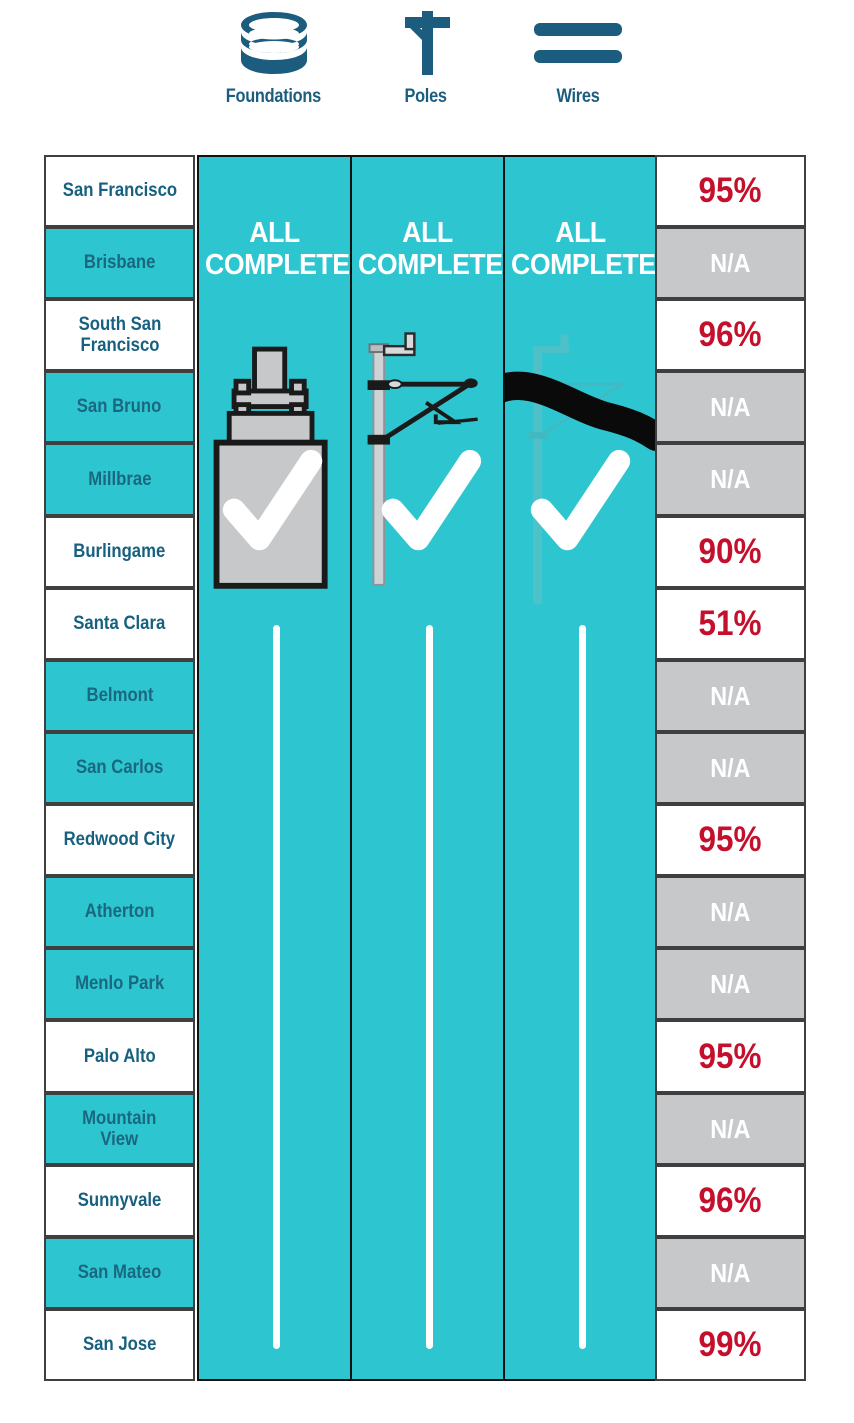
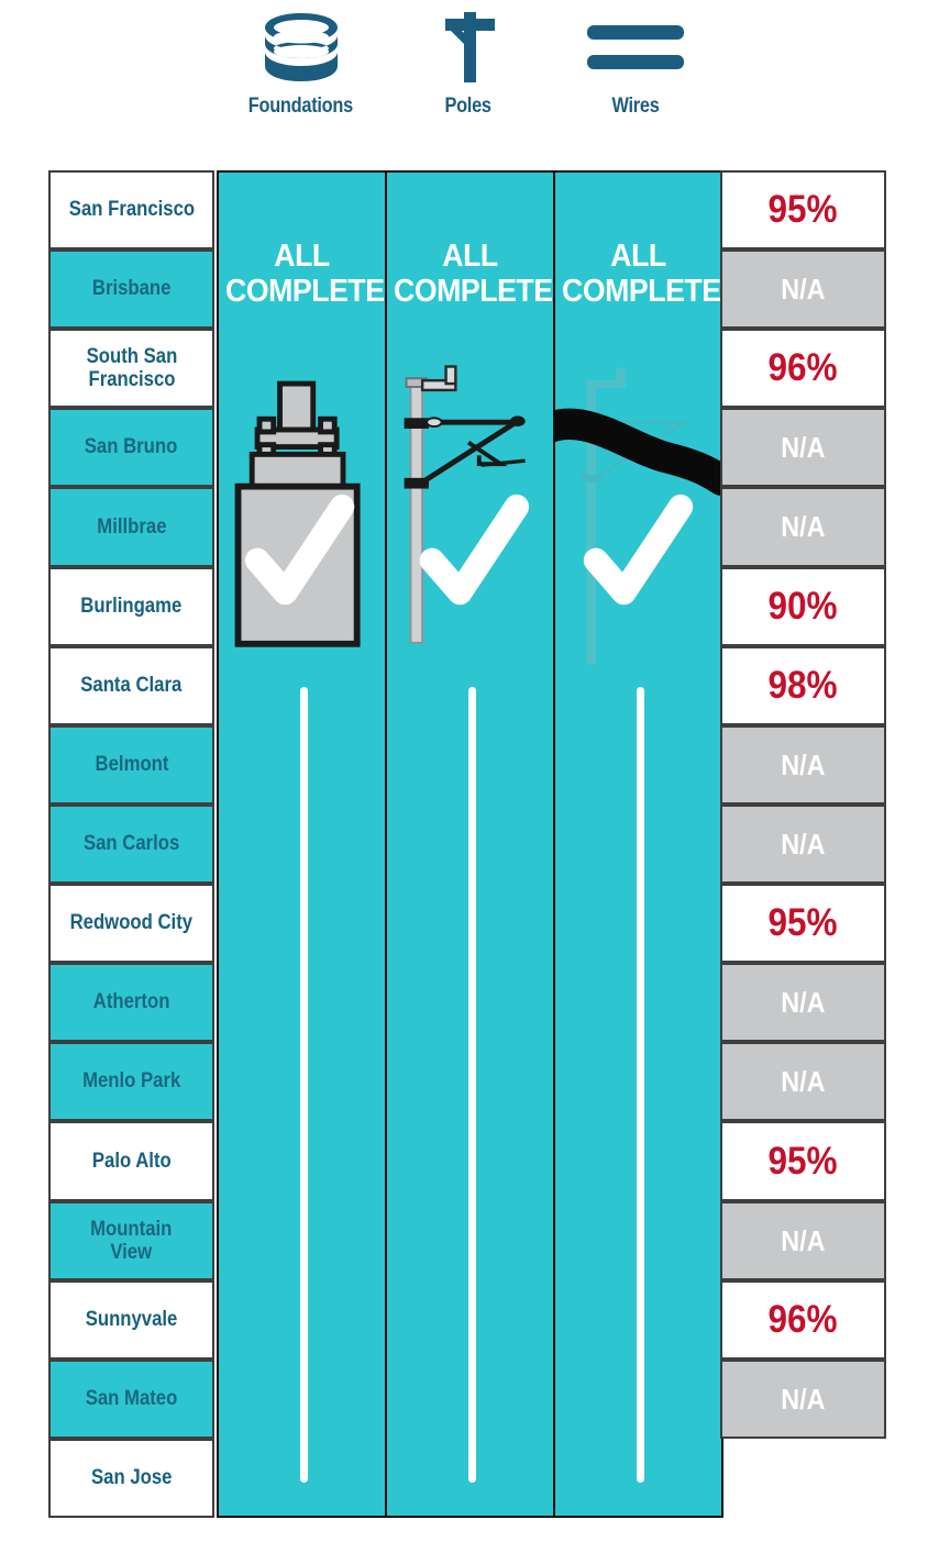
  Foundations
  Poles
  Wires
  San Francisco
  Brisbane
  South San
  Francisco
  San Bruno
  Millbrae
  Burlingame
  Santa Clara
  Belmont
  San Carlos
  Redwood City
  Atherton
  Menlo Park
  Palo Alto
  Mountain
  View
  Sunnyvale
  San Mateo
  San Jose
  ALL
  COMPLETE
  ALL
  COMPLETE
  ALL
  COMPLETE
  95%
  N/A
  96%
  N/A
  N/A
  90%
- 51%
+ 98%
  N/A
  N/A
  95%
  N/A
  N/A
  95%
  N/A
  96%
  N/A
- 99%
